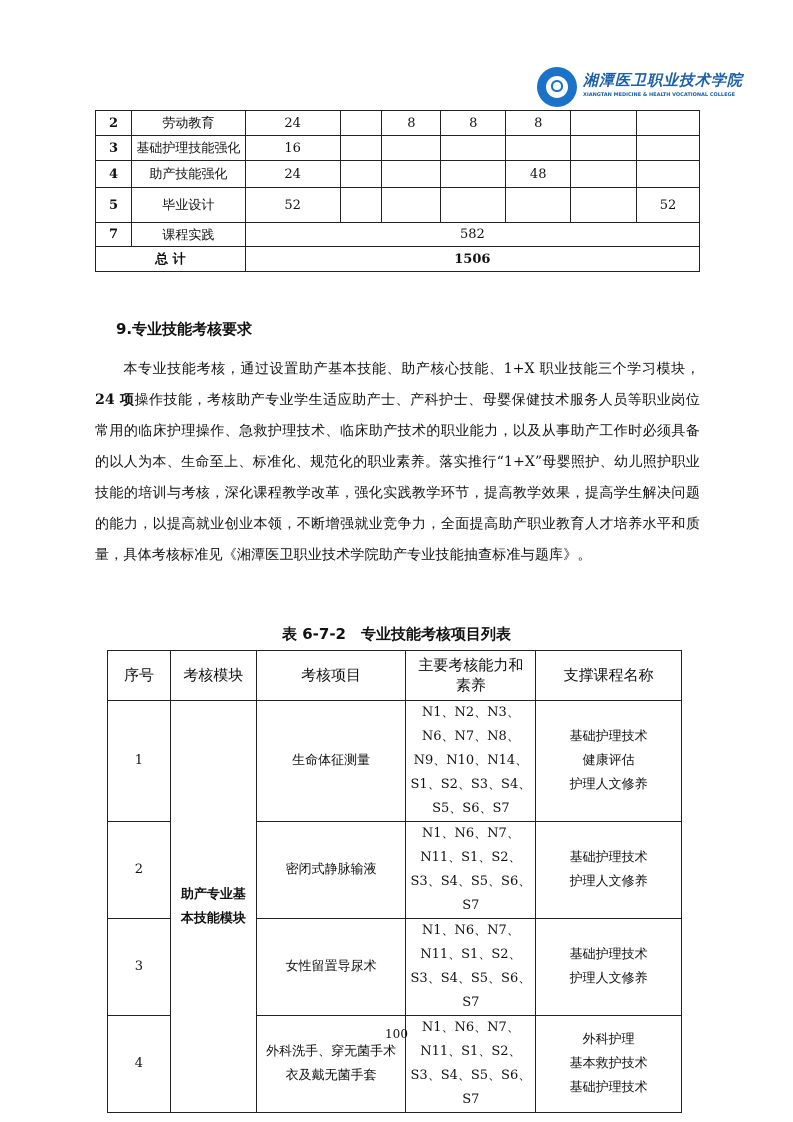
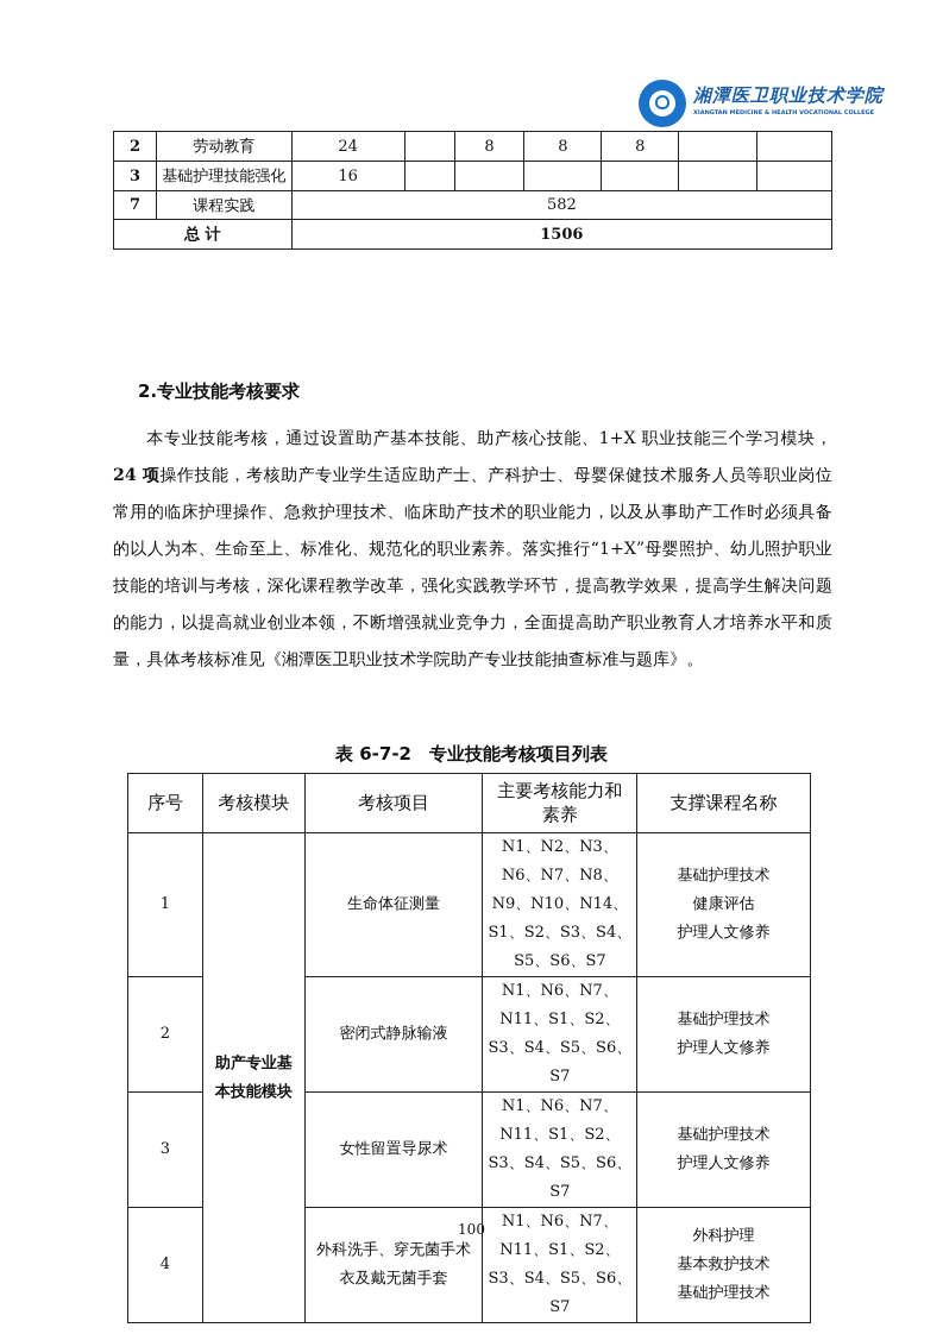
  湘潭医卫职业技术学院
  2	劳动教育	24		8	8	8
  3	基础护理技能强化	16
- 4	助产技能强化	24				48
- 5	毕业设计	52						52
  7	课程实践	582
  总 计	1506
- 9.专业技能考核要求
+ 2.专业技能考核要求
  本专业技能考核，通过设置助产基本技能、助产核心技能、1+X 职业技能三个学习模块，24 项操作技能，考核助产专业学生适应助产士、产科护士、母婴保健技术服务人员等职业岗位常用的临床护理操作、急救护理技术、临床助产技术的职业能力，以及从事助产工作时必须具备的以人为本、生命至上、标准化、规范化的职业素养。落实推行“1+X”母婴照护、幼儿照护职业技能的培训与考核，深化课程教学改革，强化实践教学环节，提高教学效果，提高学生解决问题的能力，以提高就业创业本领，不断增强就业竞争力，全面提高助产职业教育人才培养水平和质量，具体考核标准见《湘潭医卫职业技术学院助产专业技能抽查标准与题库》。
  表 6-7-2 专业技能考核项目列表
  序号	考核模块	考核项目	主要考核能力和素养	支撑课程名称
  1	助产专业基本技能模块	生命体征测量	N1、N2、N3、N6、N7、N8、N9、N10、N14、S1、S2、S3、S4、S5、S6、S7	基础护理技术 健康评估 护理人文修养
  2	密闭式静脉输液	N1、N6、N7、N11、S1、S2、S3、S4、S5、S6、S7	基础护理技术 护理人文修养
  3	女性留置导尿术	N1、N6、N7、N11、S1、S2、S3、S4、S5、S6、S7	基础护理技术 护理人文修养
  4	外科洗手、穿无菌手术衣及戴无菌手套	N1、N6、N7、N11、S1、S2、S3、S4、S5、S6、S7	外科护理 基本救护技术 基础护理技术
  100
